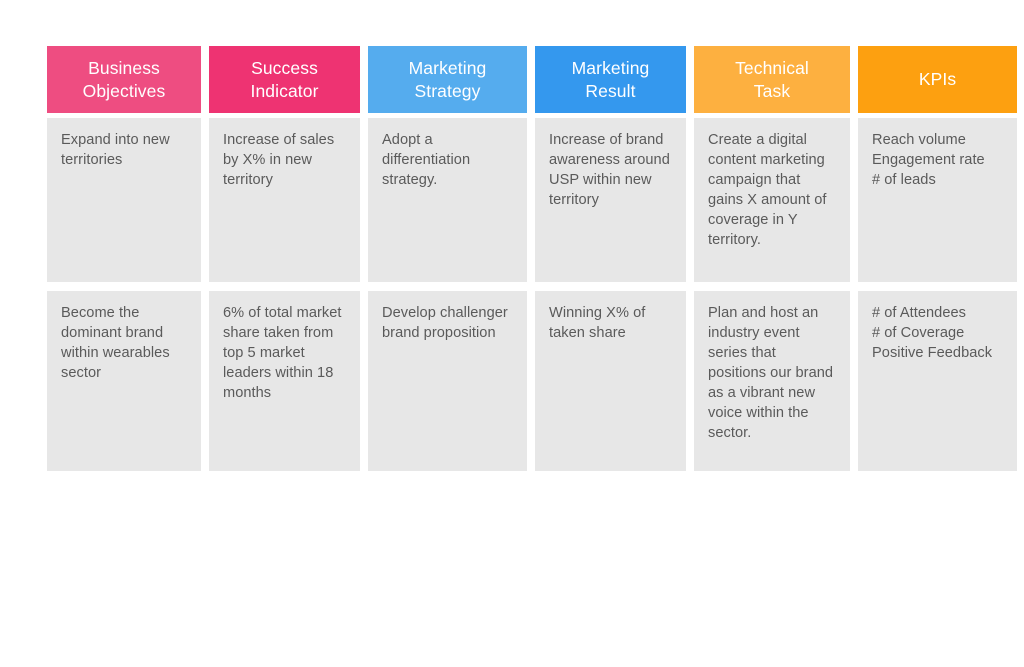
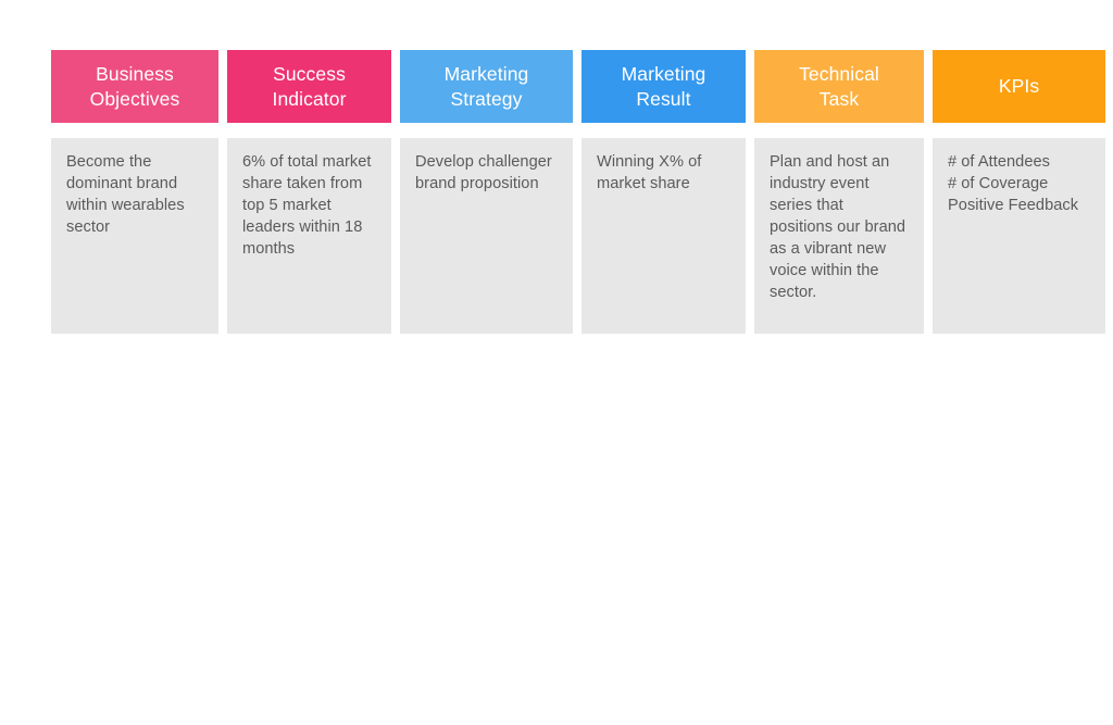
  Business Objectives	Success Indicator	Marketing Strategy	Marketing Result	Technical Task	KPIs
- Expand into new territories	Increase of sales by X% in new territory	Adopt a differentiation strategy.	Increase of brand awareness around USP within new territory	Create a digital content marketing campaign that gains X amount of coverage in Y territory.	Reach volume Engagement rate # of leads
- Become the dominant brand within wearables sector	6% of total market share taken from top 5 market leaders within 18 months	Develop challenger brand proposition	Winning X% of taken share	Plan and host an industry event series that positions our brand as a vibrant new voice within the sector.	# of Attendees # of Coverage Positive Feedback
+ Become the dominant brand within wearables sector	6% of total market share taken from top 5 market leaders within 18 months	Develop challenger brand proposition	Winning X% of market share	Plan and host an industry event series that positions our brand as a vibrant new voice within the sector.	# of Attendees # of Coverage Positive Feedback
